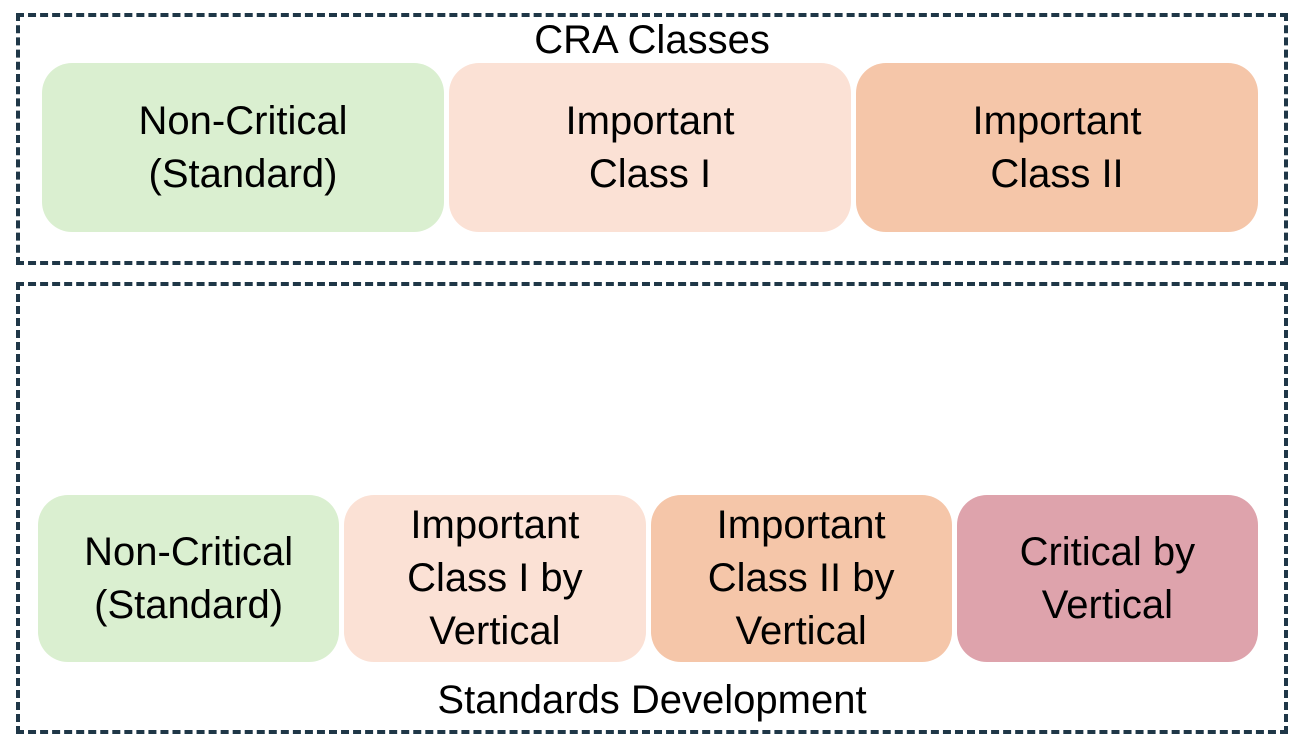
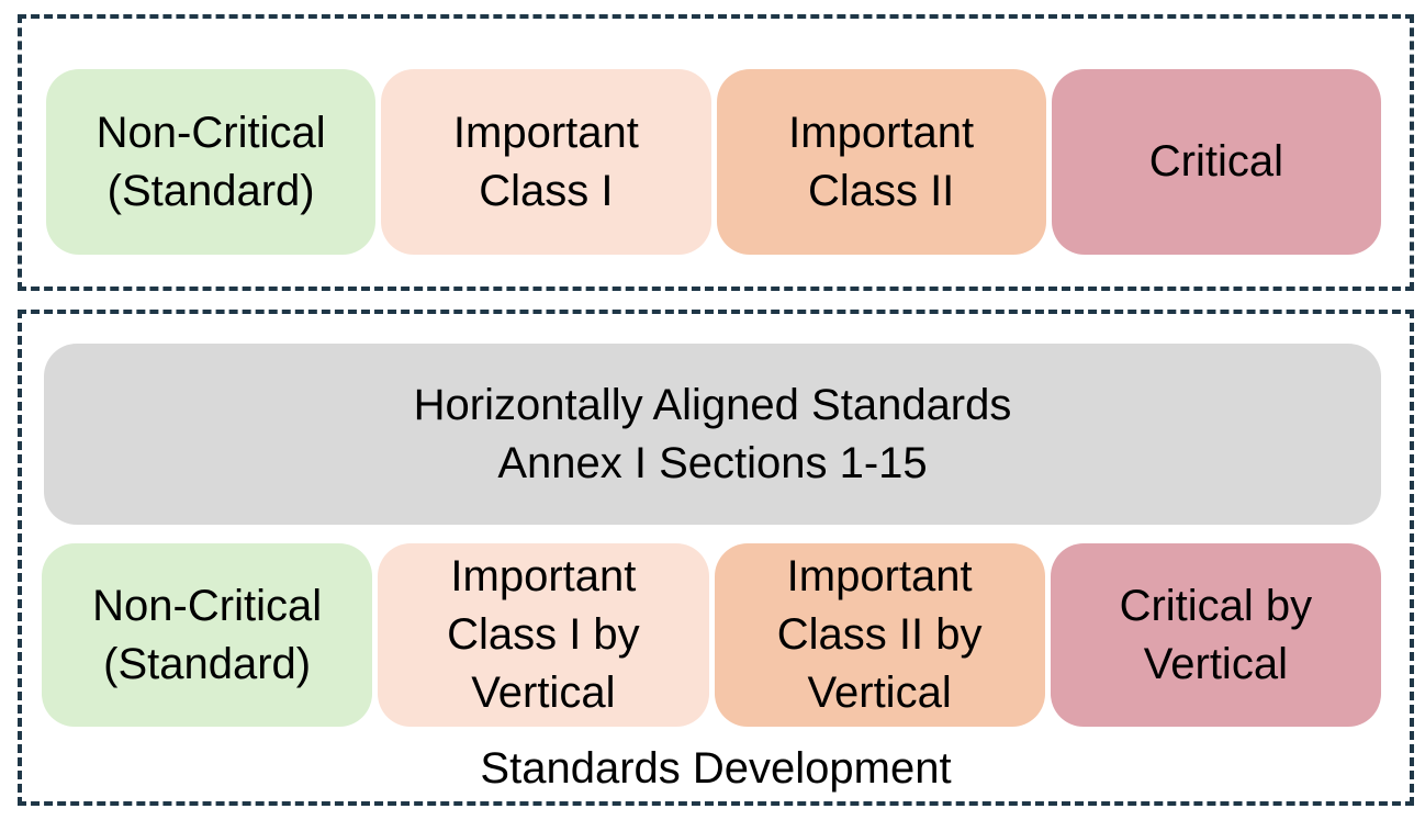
- CRA Classes
  Non-Critical
  (Standard)
  Important
  Class I
  Important
  Class II
+ Critical
+ Horizontally Aligned Standards
+ Annex I Sections 1-15
  Non-Critical
  (Standard)
  Important
  Class I by
  Vertical
  Important
  Class II by
  Vertical
  Critical by
  Vertical
  Standards Development
